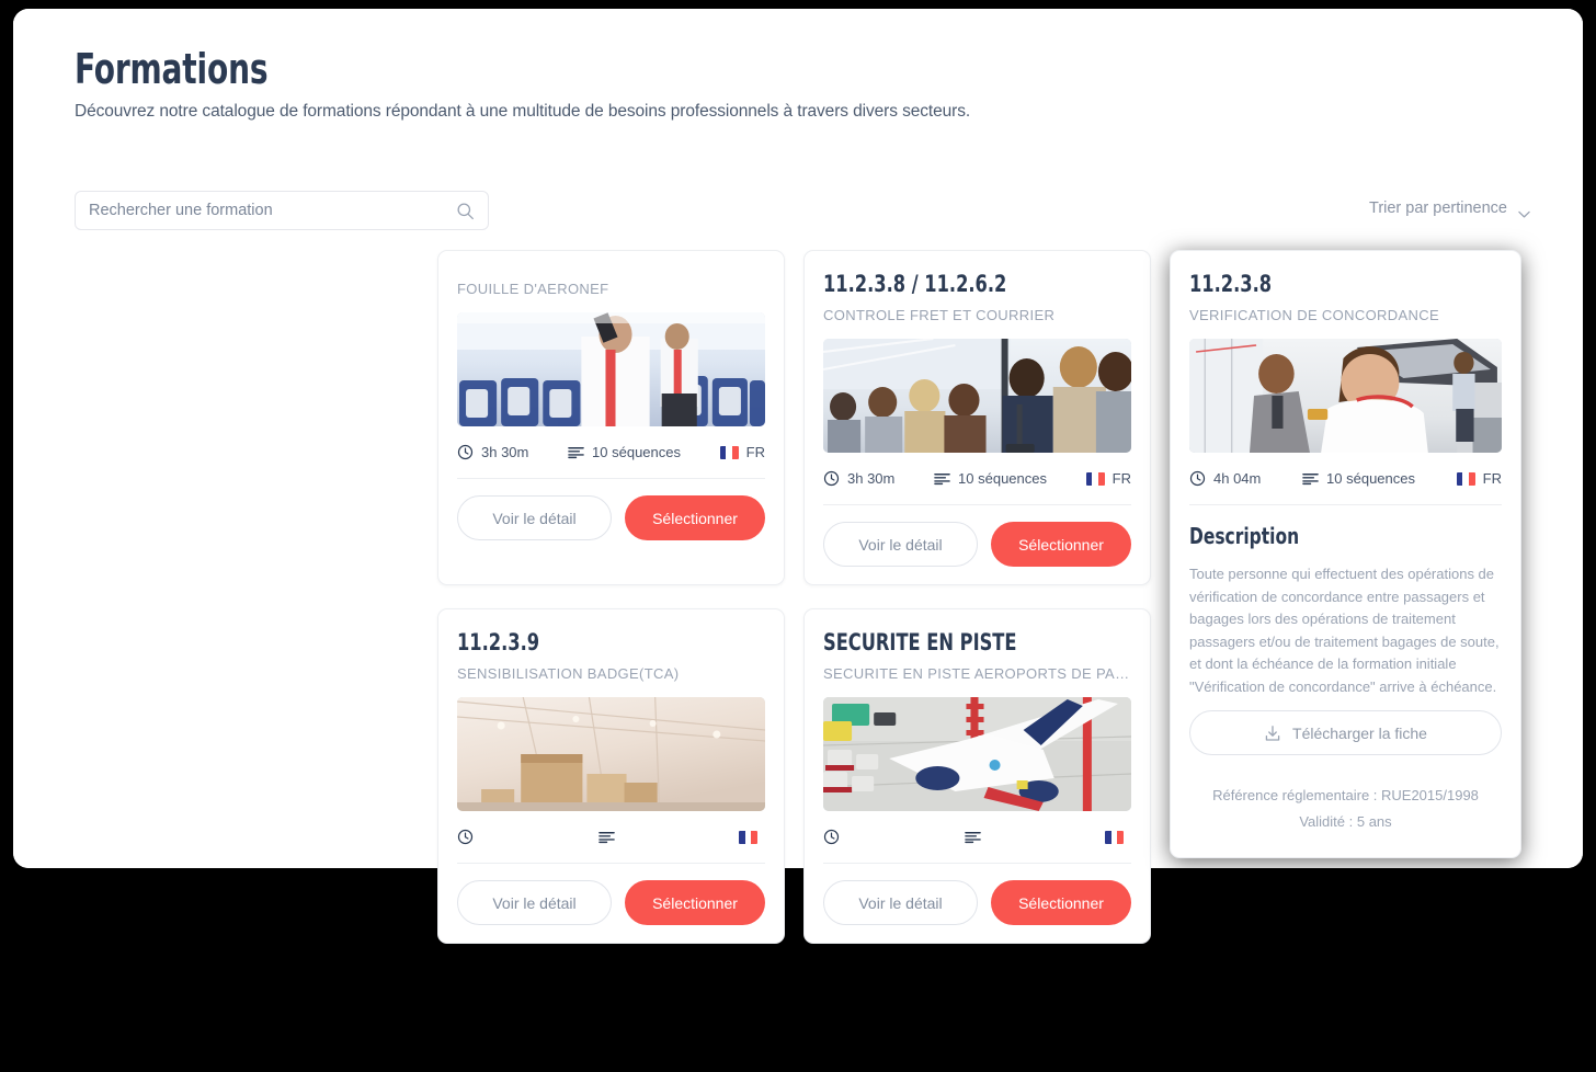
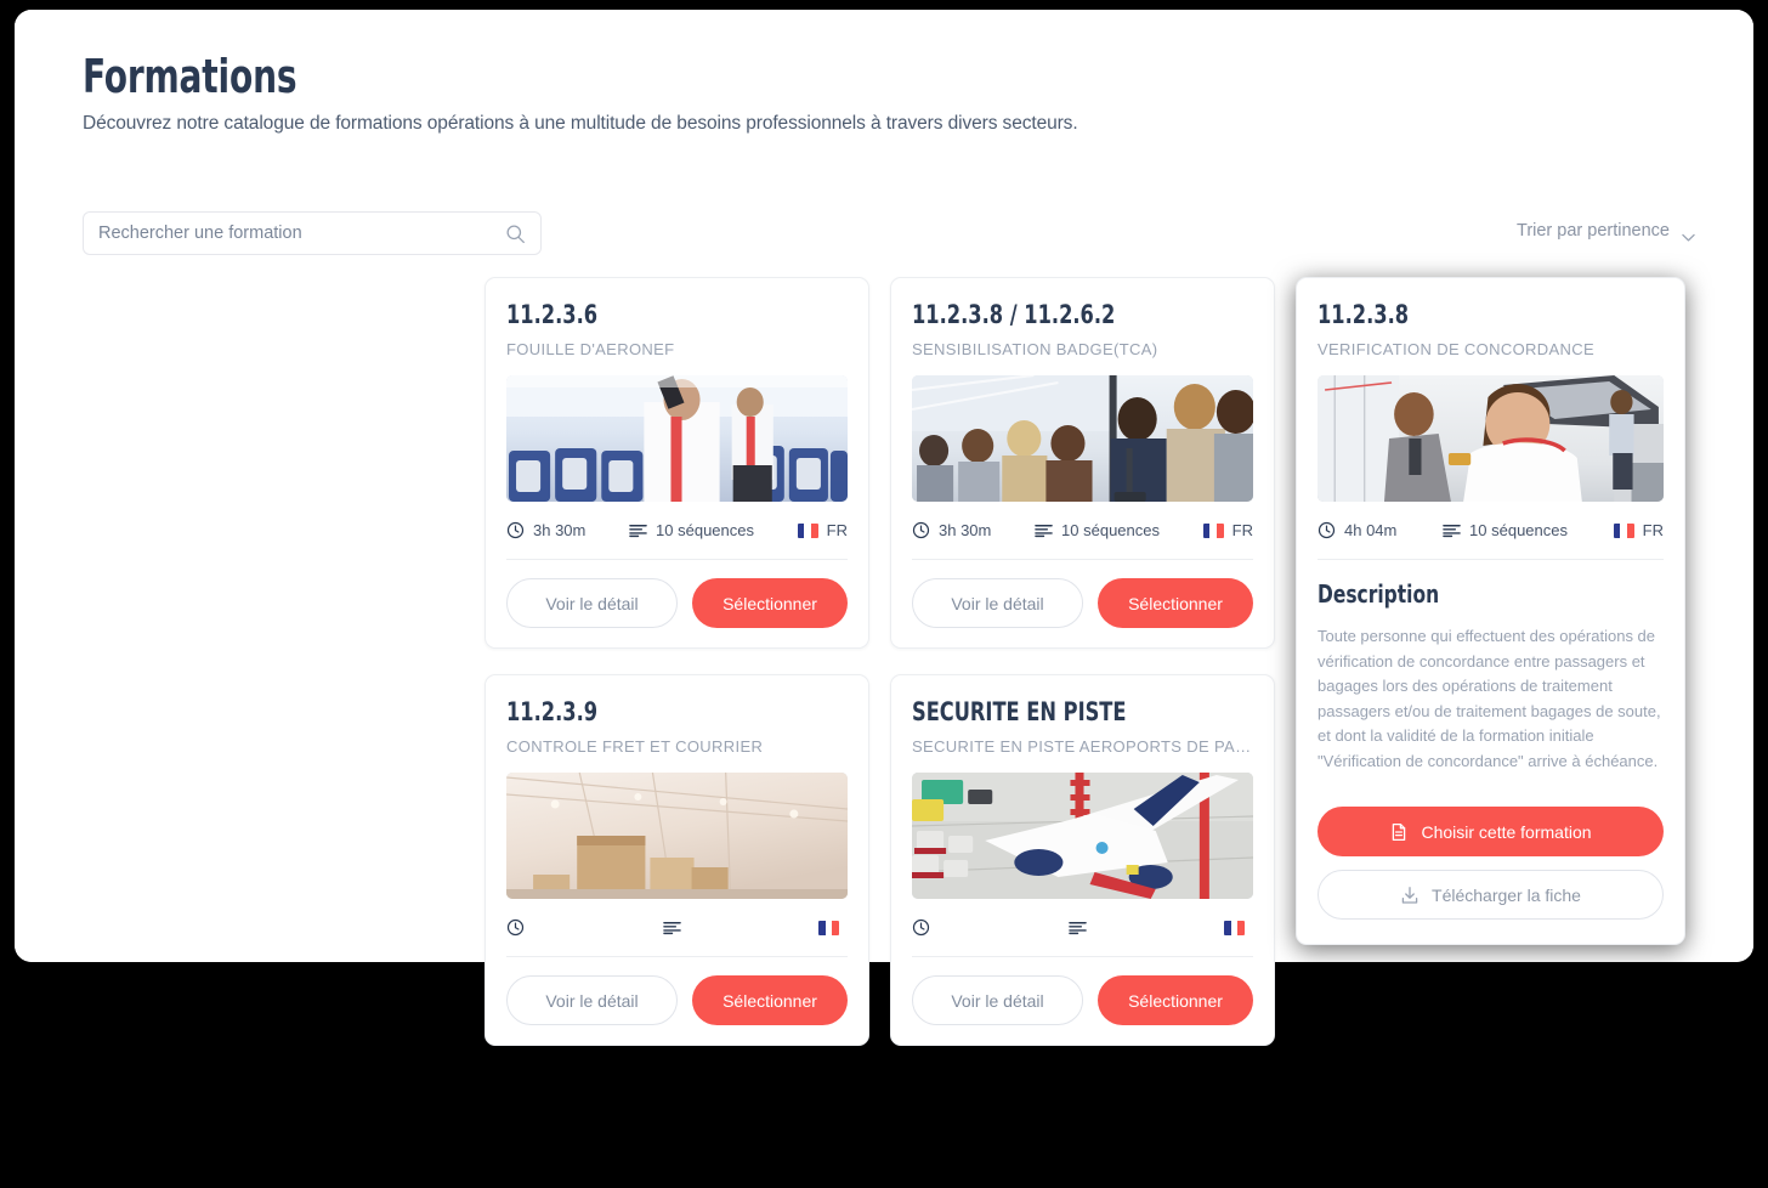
  Formations
- Découvrez notre catalogue de formations répondant à une multitude de besoins professionnels à travers divers secteurs.
+ Découvrez notre catalogue de formations opérations à une multitude de besoins professionnels à travers divers secteurs.
  Rechercher une formation
  Trier par pertinence
+ 11.2.3.6
  FOUILLE D'AERONEF
  3h 30m
  10 séquences
  FR
  Voir le détail
  Sélectionner
  11.2.3.8 / 11.2.6.2
- CONTROLE FRET ET COURRIER
+ SENSIBILISATION BADGE(TCA)
  3h 30m
  10 séquences
  FR
  Voir le détail
  Sélectionner
  11.2.3.9
- SENSIBILISATION BADGE(TCA)
+ CONTROLE FRET ET COURRIER
  Voir le détail
  Sélectionner
  SECURITE EN PISTE
  SECURITE EN PISTE AEROPORTS DE PARI
  Voir le détail
  Sélectionner
  11.2.3.8
  VERIFICATION DE CONCORDANCE
  4h 04m
  10 séquences
  FR
  Description
- Toute personne qui effectuent des opérations de vérification de concordance entre passagers et bagages lors des opérations de traitement passagers et/ou de traitement bagages de soute, et dont la échéance de la formation initiale "Vérification de concordance" arrive à échéance.
+ Toute personne qui effectuent des opérations de vérification de concordance entre passagers et bagages lors des opérations de traitement passagers et/ou de traitement bagages de soute, et dont la validité de la formation initiale "Vérification de concordance" arrive à échéance.
+ Choisir cette formation
  Télécharger la fiche
- Référence réglementaire : RUE2015/1998
- Validité : 5 ans
